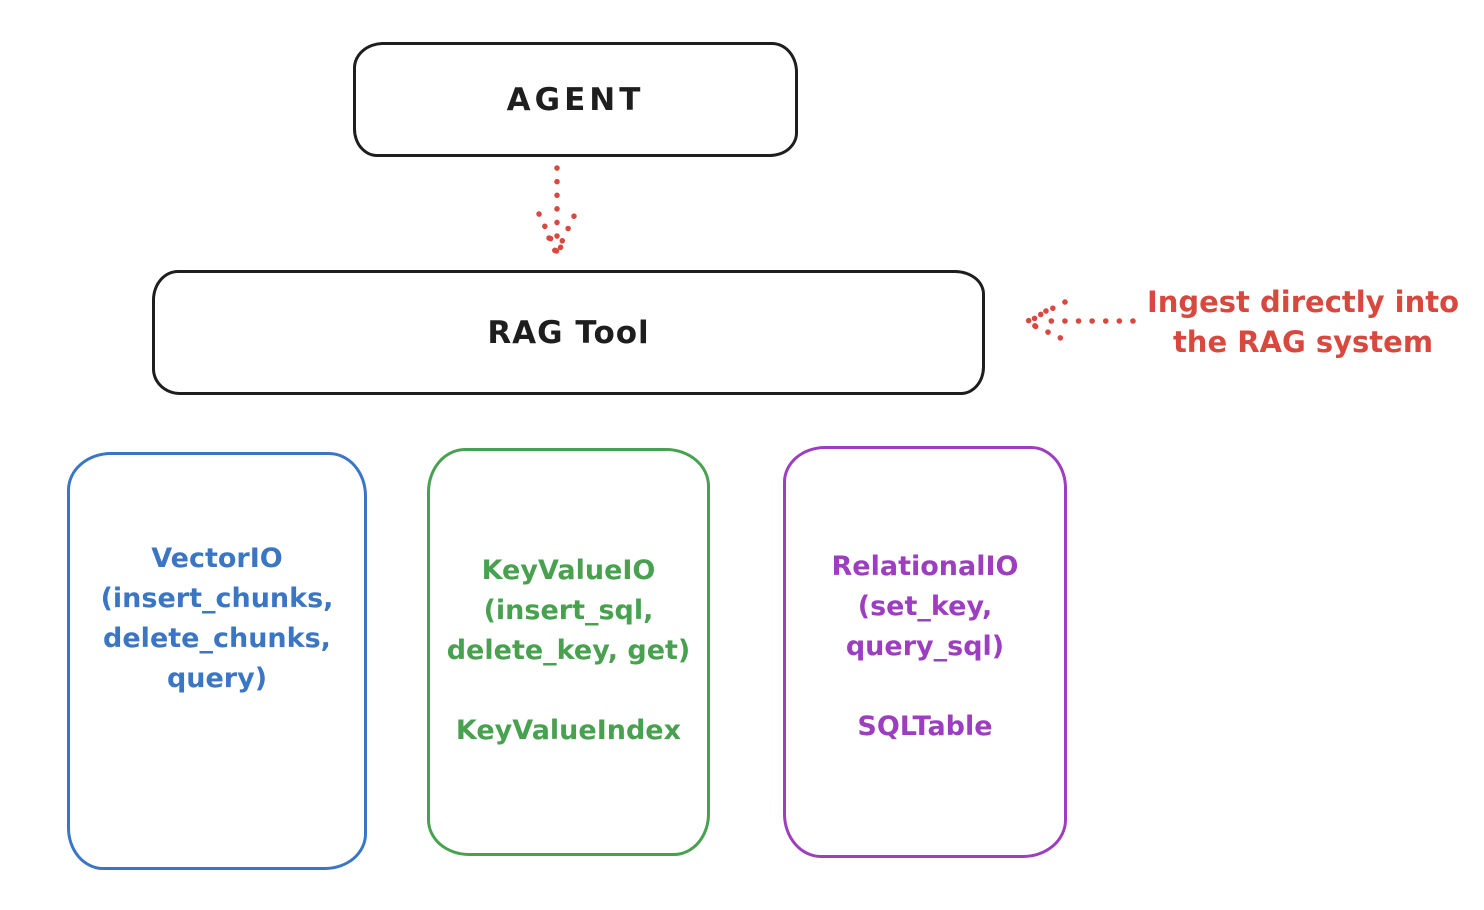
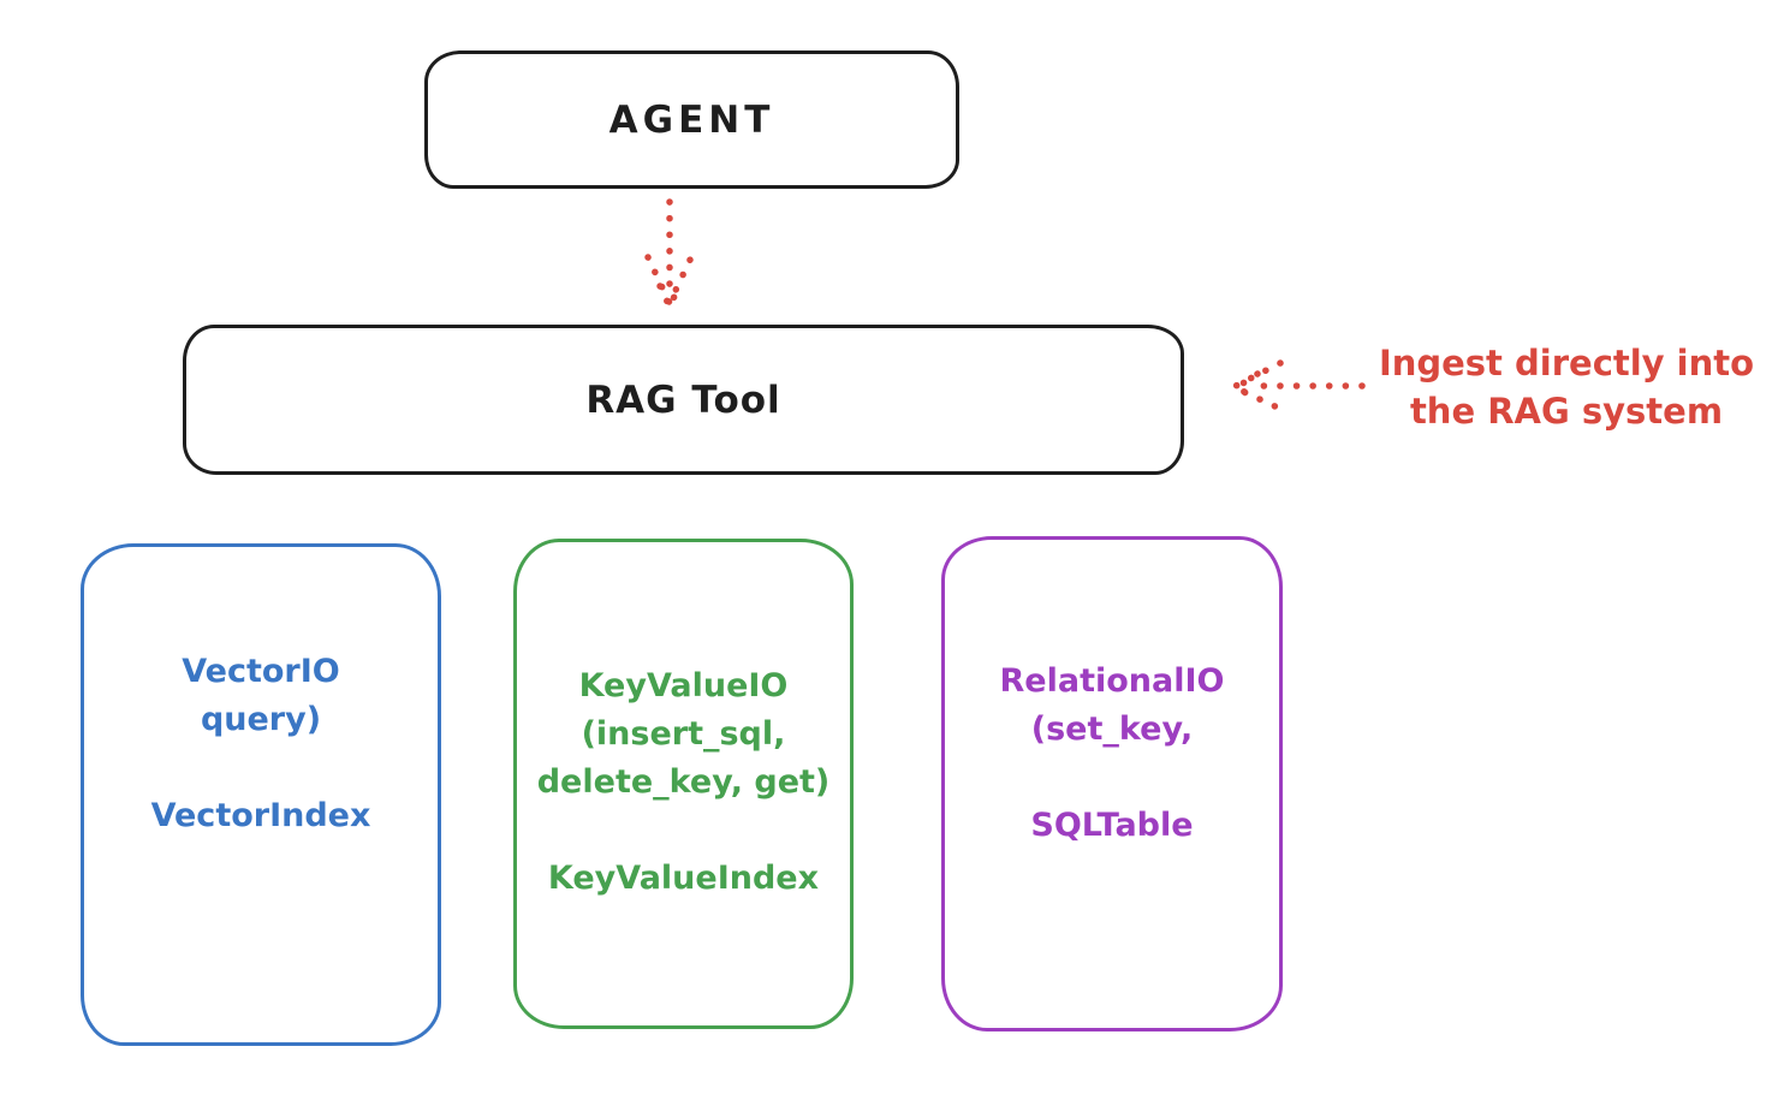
  AGENT
  RAG Tool
  Ingest directly into
  the RAG system
  VectorIO
- (insert_chunks,
- delete_chunks,
  query)
+ VectorIndex
  KeyValueIO
  (insert_sql,
  delete_key, get)
  KeyValueIndex
  RelationalIO
  (set_key,
- query_sql)
  SQLTable
